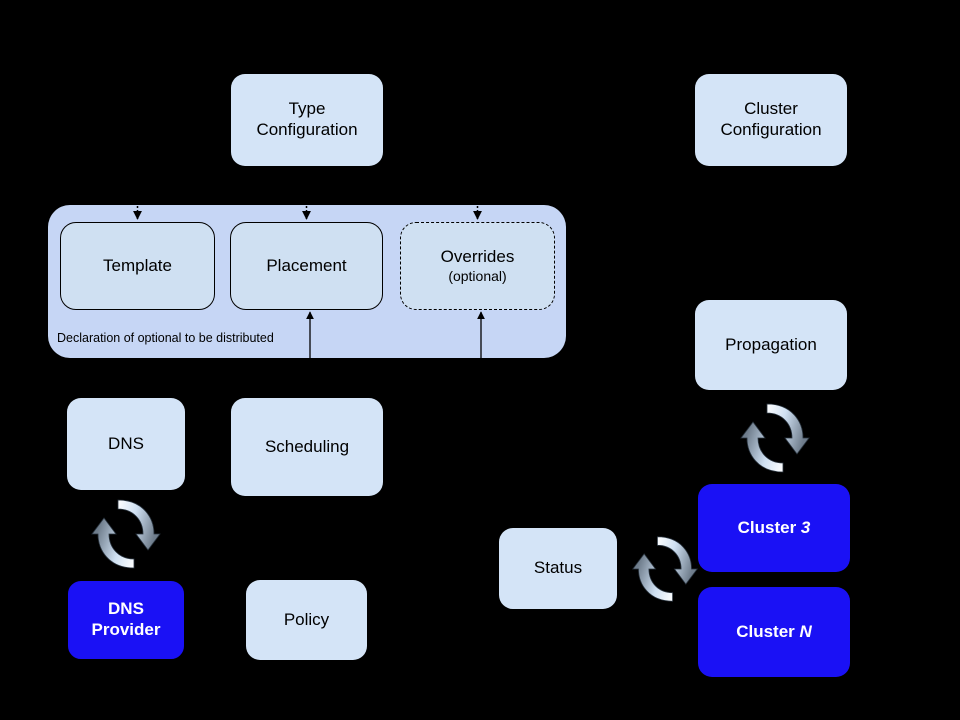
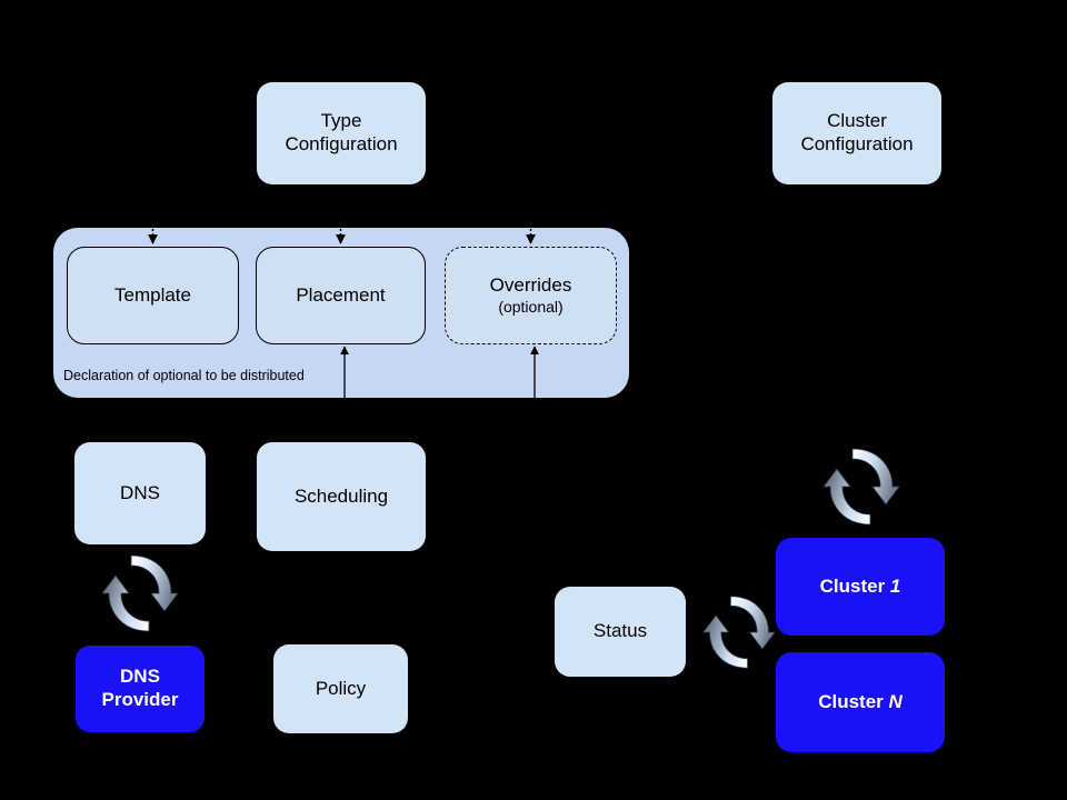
  Type
  Configuration
  Cluster
  Configuration
  Template
  Placement
  Overrides
  (optional)
  Declaration of optional to be distributed
  DNS
  DNS
  Provider
  Scheduling
  Policy
  Status
- Propagation
- Cluster 3
+ Cluster 1
  Cluster N
